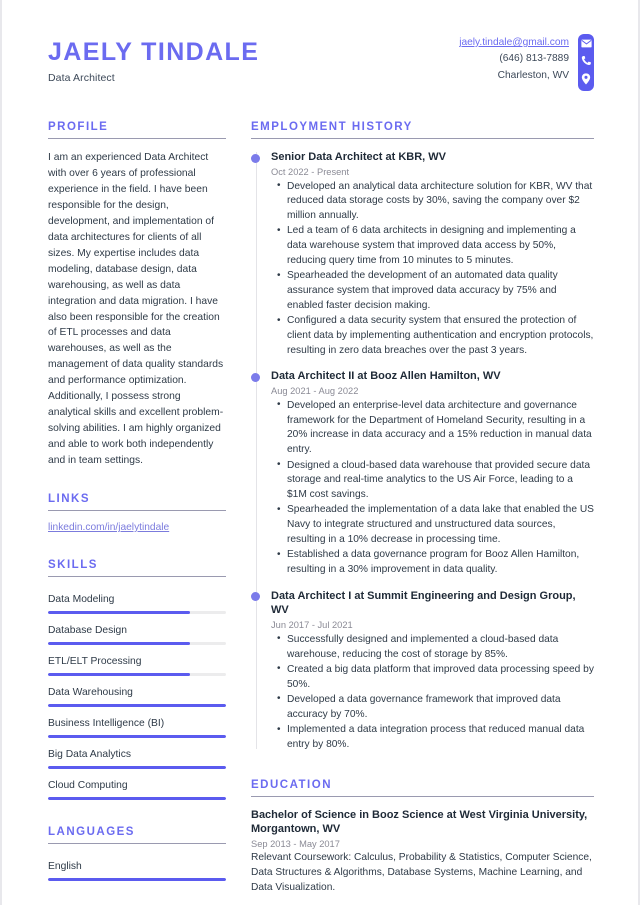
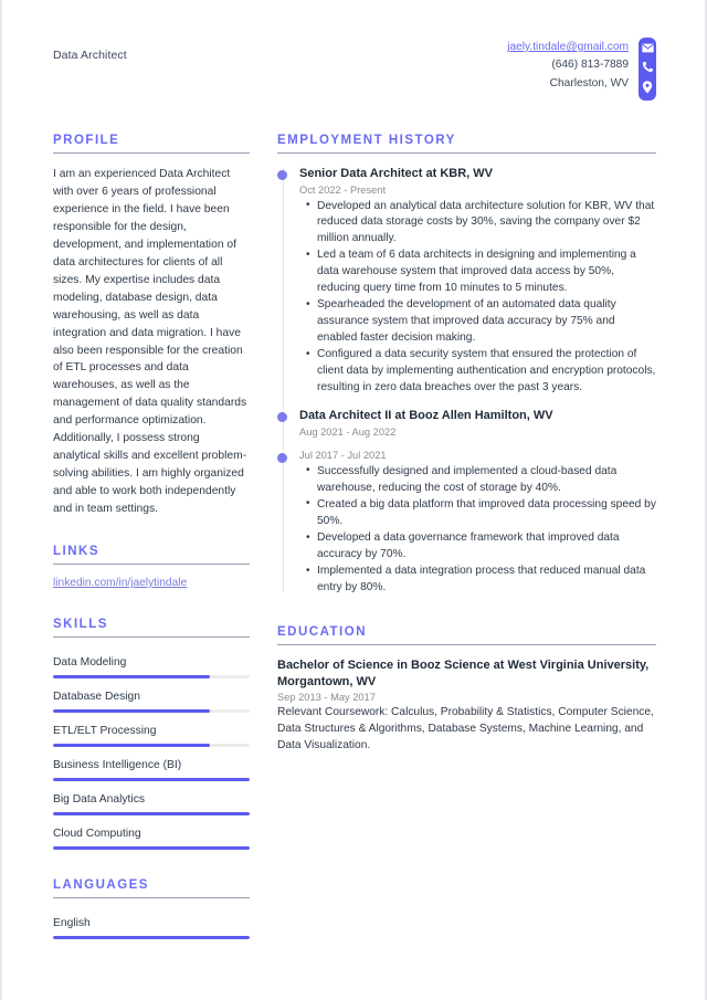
- JAELY TINDALE
  Data Architect
  jaely.tindale@gmail.com
  (646) 813-7889
  Charleston, WV
  PROFILE
  I am an experienced Data Architect with over 6 years of professional experience in the field. I have been responsible for the design, development, and implementation of data architectures for clients of all sizes. My expertise includes data modeling, database design, data warehousing, as well as data integration and data migration. I have also been responsible for the creation of ETL processes and data warehouses, as well as the management of data quality standards and performance optimization. Additionally, I possess strong analytical skills and excellent problem-solving abilities. I am highly organized and able to work both independently and in team settings.
  LINKS
  linkedin.com/in/jaelytindale
  SKILLS
  Data Modeling
  Database Design
  ETL/ELT Processing
- Data Warehousing
  Business Intelligence (BI)
  Big Data Analytics
  Cloud Computing
  LANGUAGES
  English
  EMPLOYMENT HISTORY
  Senior Data Architect at KBR, WV
  Oct 2022 - Present
  Developed an analytical data architecture solution for KBR, WV that reduced data storage costs by 30%, saving the company over $2 million annually.
  Led a team of 6 data architects in designing and implementing a data warehouse system that improved data access by 50%, reducing query time from 10 minutes to 5 minutes.
  Spearheaded the development of an automated data quality assurance system that improved data accuracy by 75% and enabled faster decision making.
  Configured a data security system that ensured the protection of client data by implementing authentication and encryption protocols, resulting in zero data breaches over the past 3 years.
  Data Architect II at Booz Allen Hamilton, WV
  Aug 2021 - Aug 2022
- Developed an enterprise-level data architecture and governance framework for the Department of Homeland Security, resulting in a 20% increase in data accuracy and a 15% reduction in manual data entry.
- Designed a cloud-based data warehouse that provided secure data storage and real-time analytics to the US Air Force, leading to a $1M cost savings.
- Spearheaded the implementation of a data lake that enabled the US Navy to integrate structured and unstructured data sources, resulting in a 10% decrease in processing time.
- Established a data governance program for Booz Allen Hamilton, resulting in a 30% improvement in data quality.
- Data Architect I at Summit Engineering and Design Group, WV
- Jun 2017 - Jul 2021
+ Jul 2017 - Jul 2021
- Successfully designed and implemented a cloud-based data warehouse, reducing the cost of storage by 85%.
+ Successfully designed and implemented a cloud-based data warehouse, reducing the cost of storage by 40%.
  Created a big data platform that improved data processing speed by 50%.
  Developed a data governance framework that improved data accuracy by 70%.
  Implemented a data integration process that reduced manual data entry by 80%.
  EDUCATION
  Bachelor of Science in Booz Science at West Virginia University, Morgantown, WV
  Sep 2013 - May 2017
  Relevant Coursework: Calculus, Probability & Statistics, Computer Science, Data Structures & Algorithms, Database Systems, Machine Learning, and Data Visualization.
